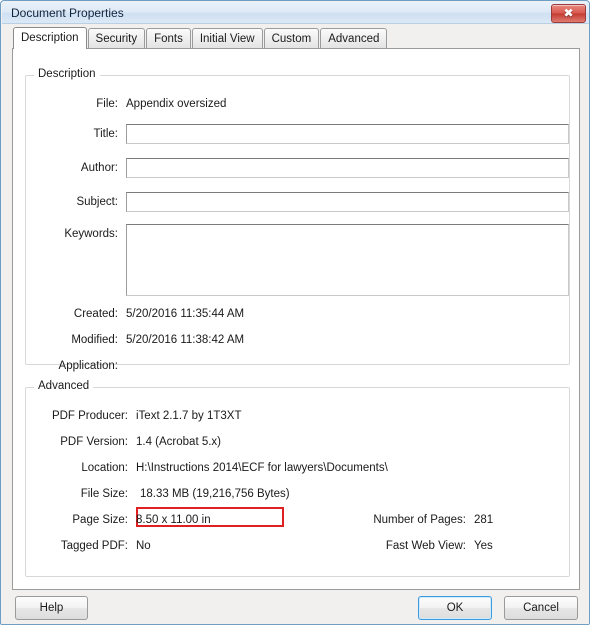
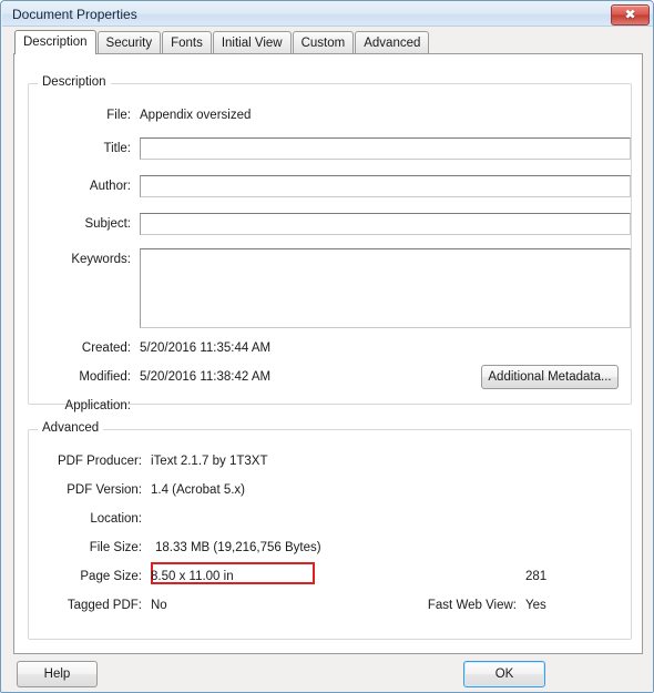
  Document Properties
  ✖
  Description
  Security
  Fonts
  Initial View
  Custom
  Advanced
  Description
  File:
  Appendix oversized
  Title:
  Author:
  Subject:
  Keywords:
  Created:
  5/20/2016 11:35:44 AM
  Modified:
  5/20/2016 11:38:42 AM
  Application:
+ Additional Metadata...
  Advanced
  PDF Producer:
  iText 2.1.7 by 1T3XT
  PDF Version:
  1.4 (Acrobat 5.x)
  Location:
- H:\Instructions 2014\ECF for lawyers\Documents\
  File Size:
  18.33 MB (19,216,756 Bytes)
  Page Size:
  8.50 x 11.00 in
  Tagged PDF:
  No
- Number of Pages:
  281
  Fast Web View:
  Yes
  Help
  OK
- Cancel
